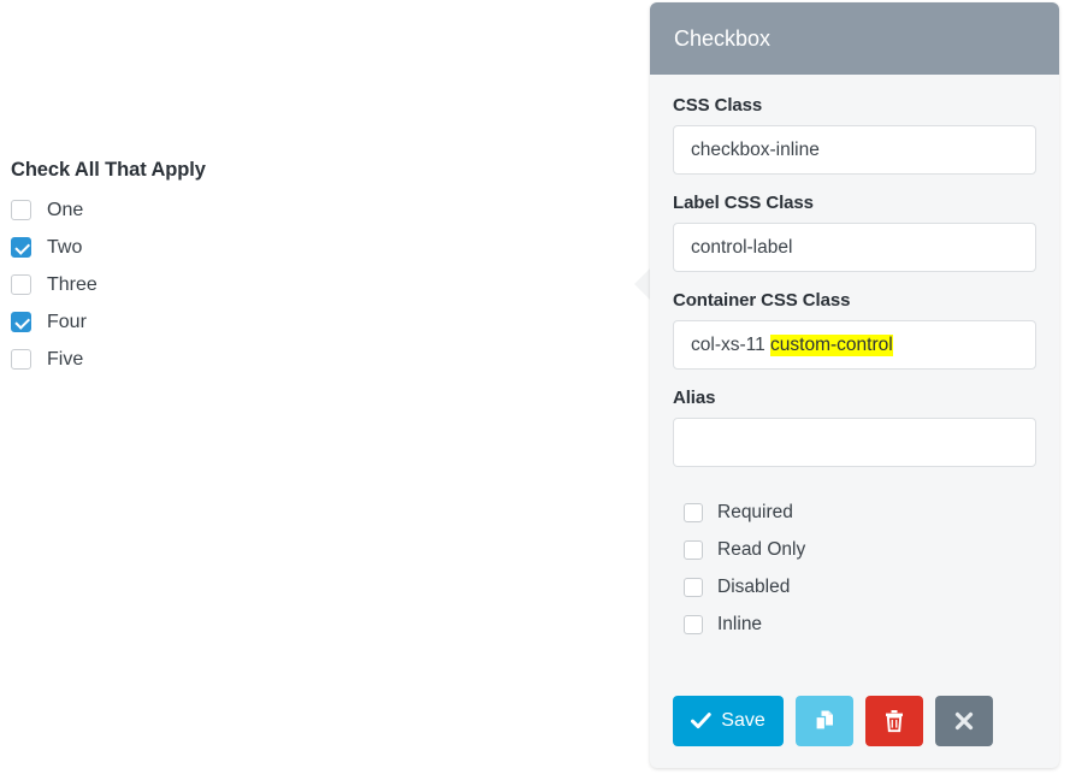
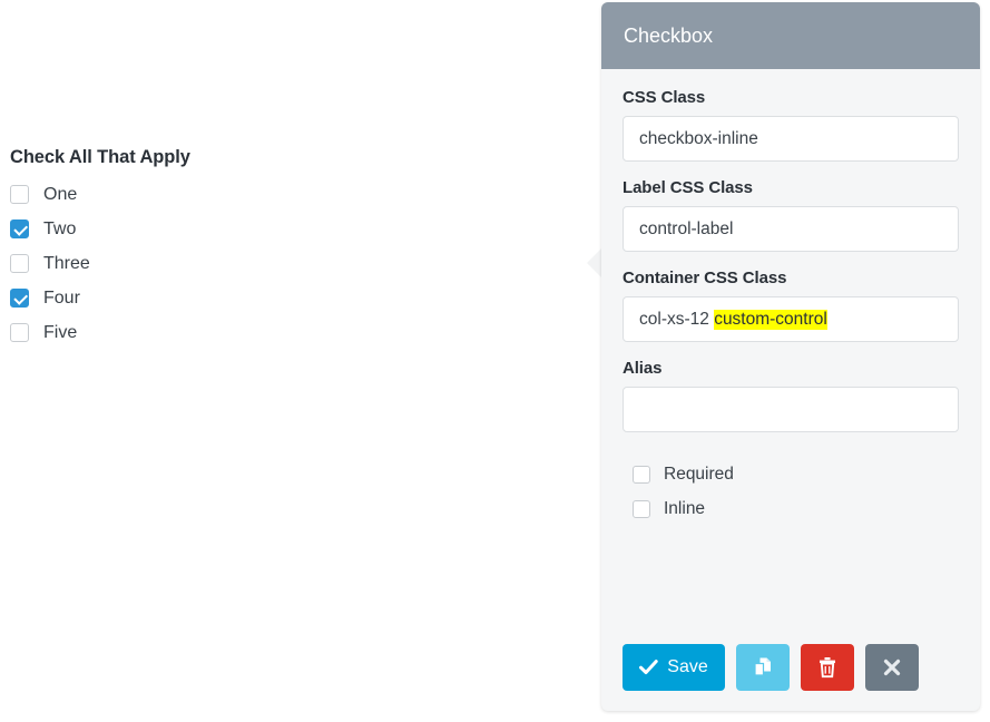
  Check All That Apply
  One
  Two
  Three
  Four
  Five
  Checkbox
  CSS Class
  checkbox-inline
  Label CSS Class
  control-label
  Container CSS Class
- col-xs-11
+ col-xs-12
  custom-control
  Alias
  Required
- Read Only
- Disabled
  Inline
  Save
